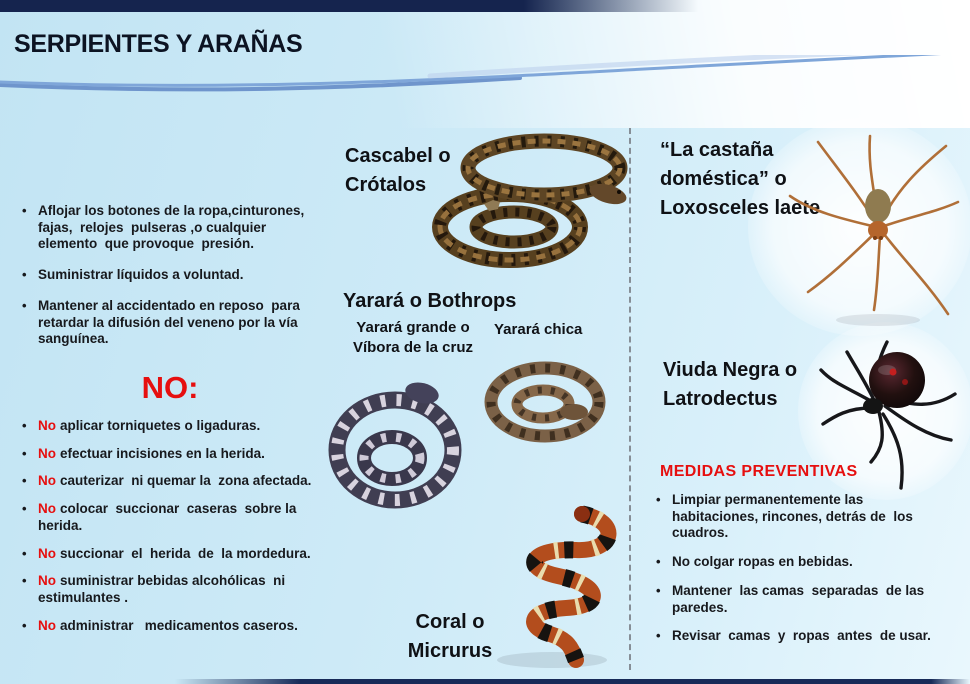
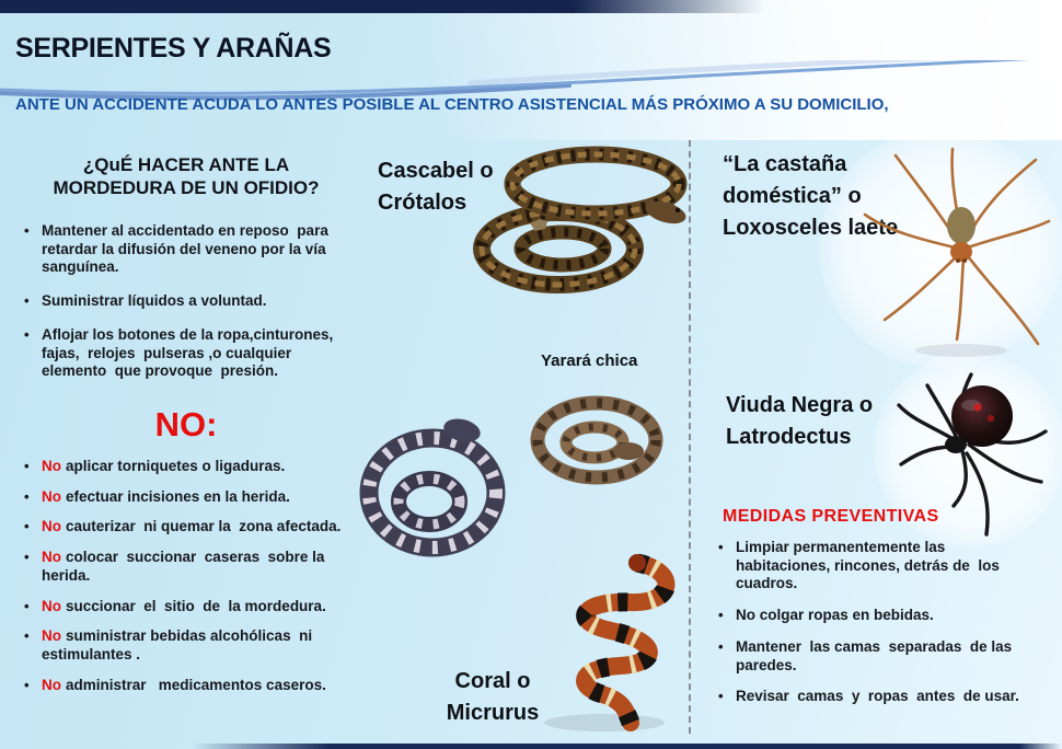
  SERPIENTES Y ARAÑAS
+ ANTE UN ACCIDENTE ACUDA LO ANTES POSIBLE AL CENTRO ASISTENCIAL MÁS PRÓXIMO A SU DOMICILIO,
+ ¿QuÉ HACER ANTE LA MORDEDURA DE UN OFIDIO?
  •
- Aflojar los botones de la ropa,cinturones, fajas, relojes pulseras ,o cualquier elemento que provoque presión.
+ Mantener al accidentado en reposo para retardar la difusión del veneno por la vía sanguínea.
  •
  Suministrar líquidos a voluntad.
  •
- Mantener al accidentado en reposo para retardar la difusión del veneno por la vía sanguínea.
+ Aflojar los botones de la ropa,cinturones, fajas, relojes pulseras ,o cualquier elemento que provoque presión.
  NO:
  •
  No aplicar torniquetes o ligaduras.
  •
  No efectuar incisiones en la herida.
  •
  No cauterizar ni quemar la zona afectada.
  •
  No colocar succionar caseras sobre la herida.
  •
- No succionar el herida de la mordedura.
+ No succionar el sitio de la mordedura.
  •
  No suministrar bebidas alcohólicas ni estimulantes .
  •
  No administrar medicamentos caseros.
  Cascabel o Crótalos
- Yarará o Bothrops
- Yarará grande o Víbora de la cruz
  Yarará chica
  Coral o Micrurus
  “La castaña doméstica” o Loxosceles laet
  Viuda Negra o Latrodectus
  MEDIDAS PREVENTIVAS
  •
  Limpiar permanentemente las habitaciones, rincones, detrás de los cuadros.
  •
  No colgar ropas en bebidas.
  •
  Mantener las camas separadas de las paredes.
  •
  Revisar camas y ropas antes de usar.
